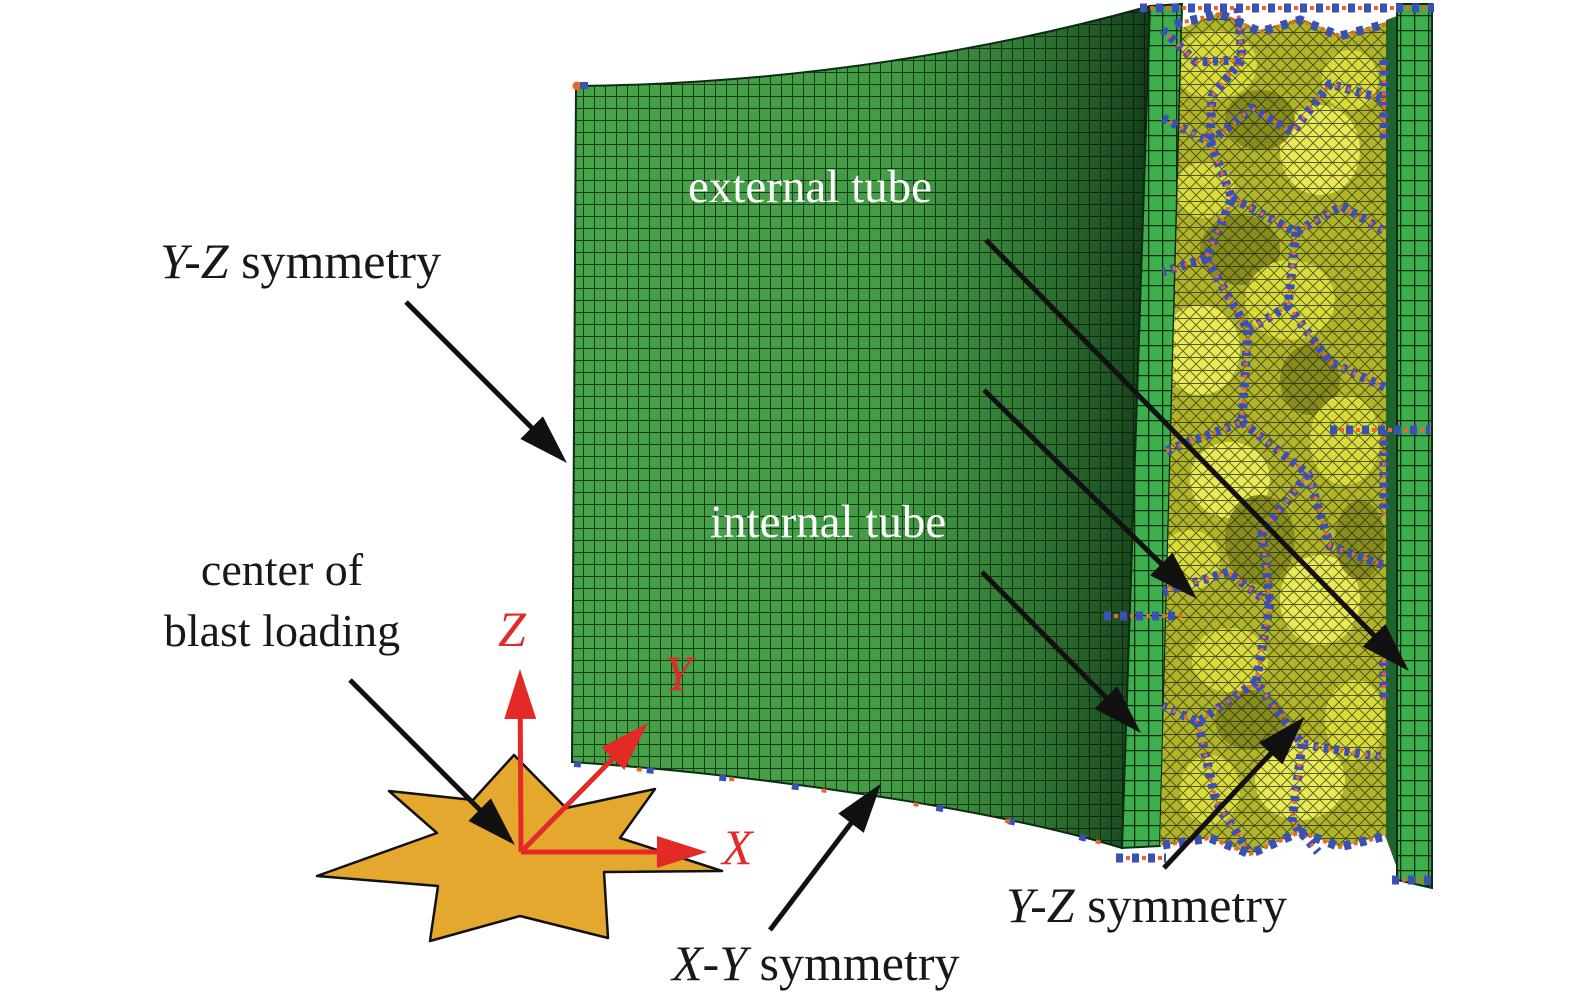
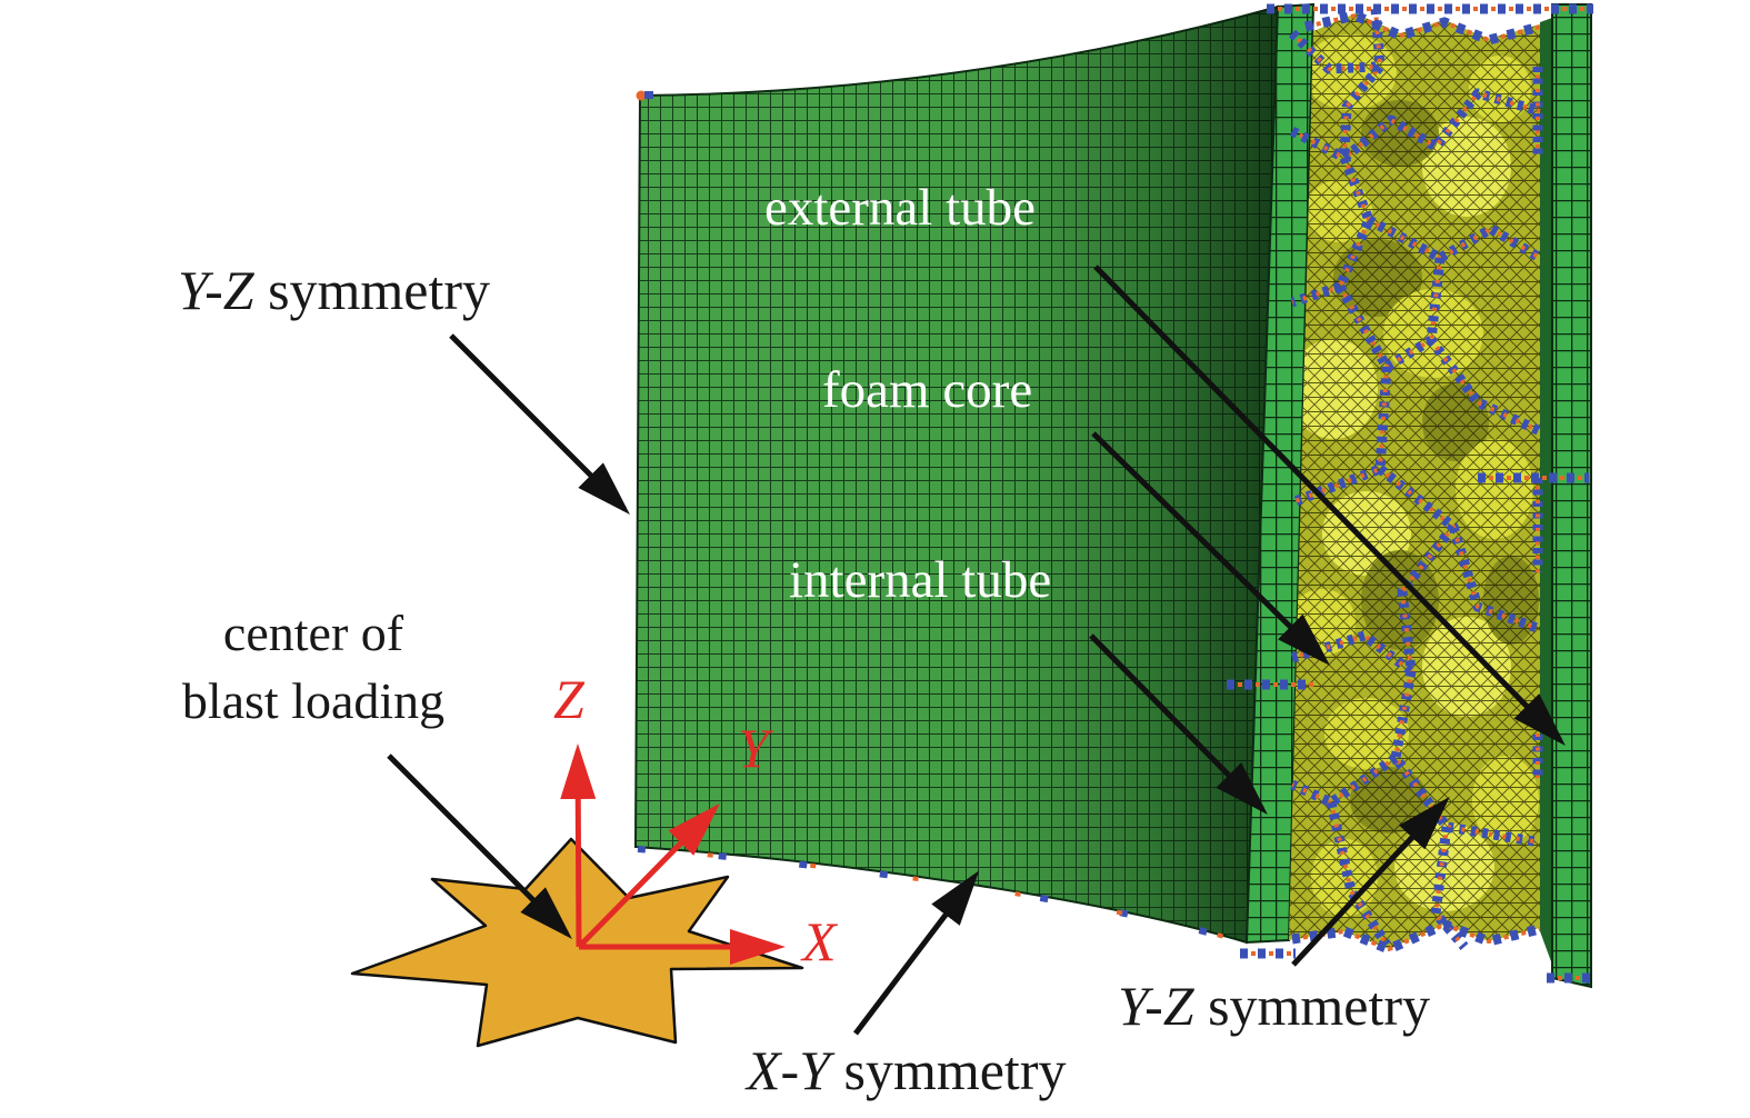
  Y-Z symmetry
  external tube
+ foam core
  internal tube
  center of
  blast loading
  X-Y symmetry
  Y-Z symmetry
  Z
  Y
  X
